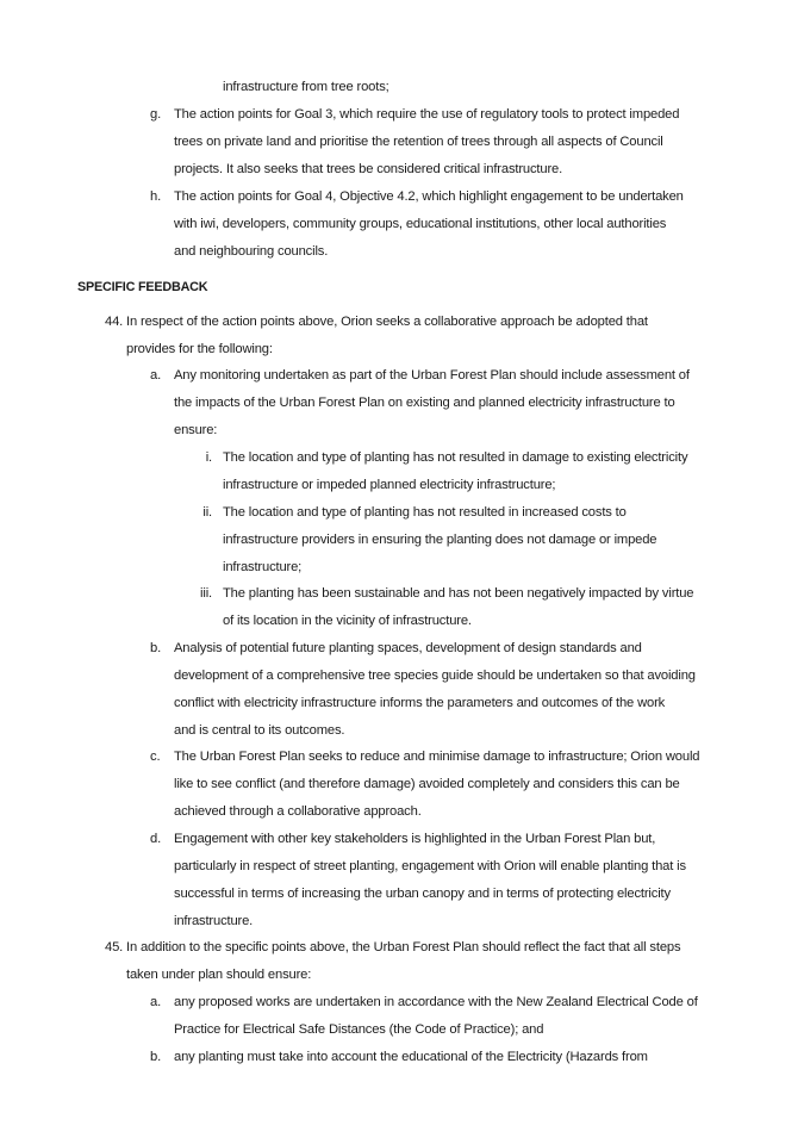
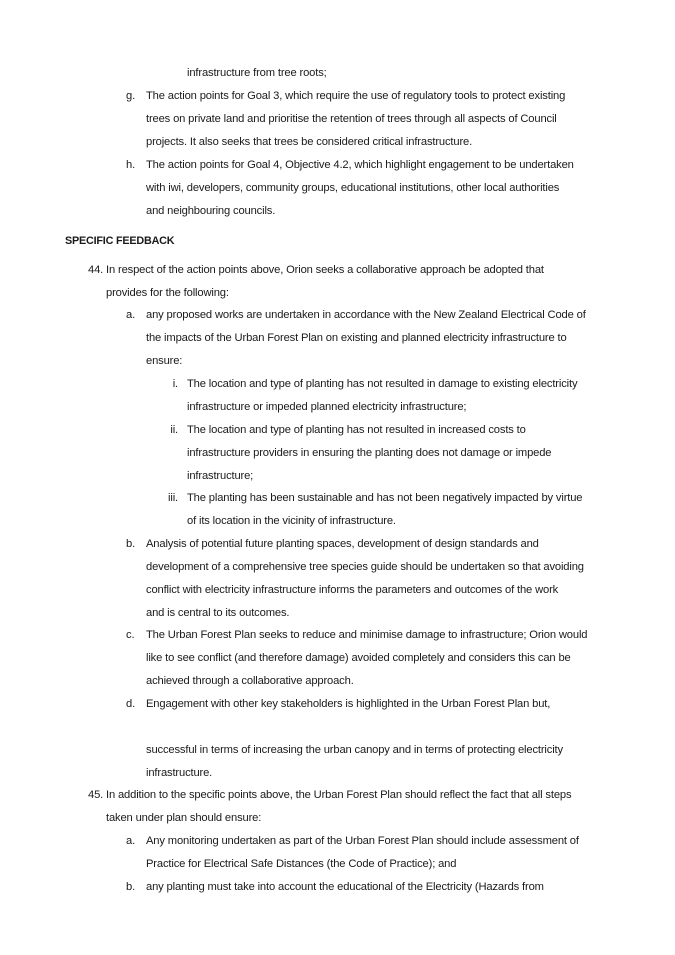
  infrastructure from tree roots;
  g.
- The action points for Goal 3, which require the use of regulatory tools to protect impeded
+ The action points for Goal 3, which require the use of regulatory tools to protect existing
  trees on private land and prioritise the retention of trees through all aspects of Council
  projects. It also seeks that trees be considered critical infrastructure.
  h.
  The action points for Goal 4, Objective 4.2, which highlight engagement to be undertaken
  with iwi, developers, community groups, educational institutions, other local authorities
  and neighbouring councils.
  SPECIFIC FEEDBACK
  44.
  In respect of the action points above, Orion seeks a collaborative approach be adopted that
  provides for the following:
  a.
- Any monitoring undertaken as part of the Urban Forest Plan should include assessment of
+ any proposed works are undertaken in accordance with the New Zealand Electrical Code of
  the impacts of the Urban Forest Plan on existing and planned electricity infrastructure to
  ensure:
  i.
  The location and type of planting has not resulted in damage to existing electricity
  infrastructure or impeded planned electricity infrastructure;
  ii.
  The location and type of planting has not resulted in increased costs to
  infrastructure providers in ensuring the planting does not damage or impede
  infrastructure;
  iii.
  The planting has been sustainable and has not been negatively impacted by virtue
  of its location in the vicinity of infrastructure.
  b.
  Analysis of potential future planting spaces, development of design standards and
  development of a comprehensive tree species guide should be undertaken so that avoiding
  conflict with electricity infrastructure informs the parameters and outcomes of the work
  and is central to its outcomes.
  c.
  The Urban Forest Plan seeks to reduce and minimise damage to infrastructure; Orion would
  like to see conflict (and therefore damage) avoided completely and considers this can be
  achieved through a collaborative approach.
  d.
  Engagement with other key stakeholders is highlighted in the Urban Forest Plan but,
- particularly in respect of street planting, engagement with Orion will enable planting that is
  successful in terms of increasing the urban canopy and in terms of protecting electricity
  infrastructure.
  45.
  In addition to the specific points above, the Urban Forest Plan should reflect the fact that all steps
  taken under plan should ensure:
  a.
- any proposed works are undertaken in accordance with the New Zealand Electrical Code of
+ Any monitoring undertaken as part of the Urban Forest Plan should include assessment of
  Practice for Electrical Safe Distances (the Code of Practice); and
  b.
  any planting must take into account the educational of the Electricity (Hazards from
